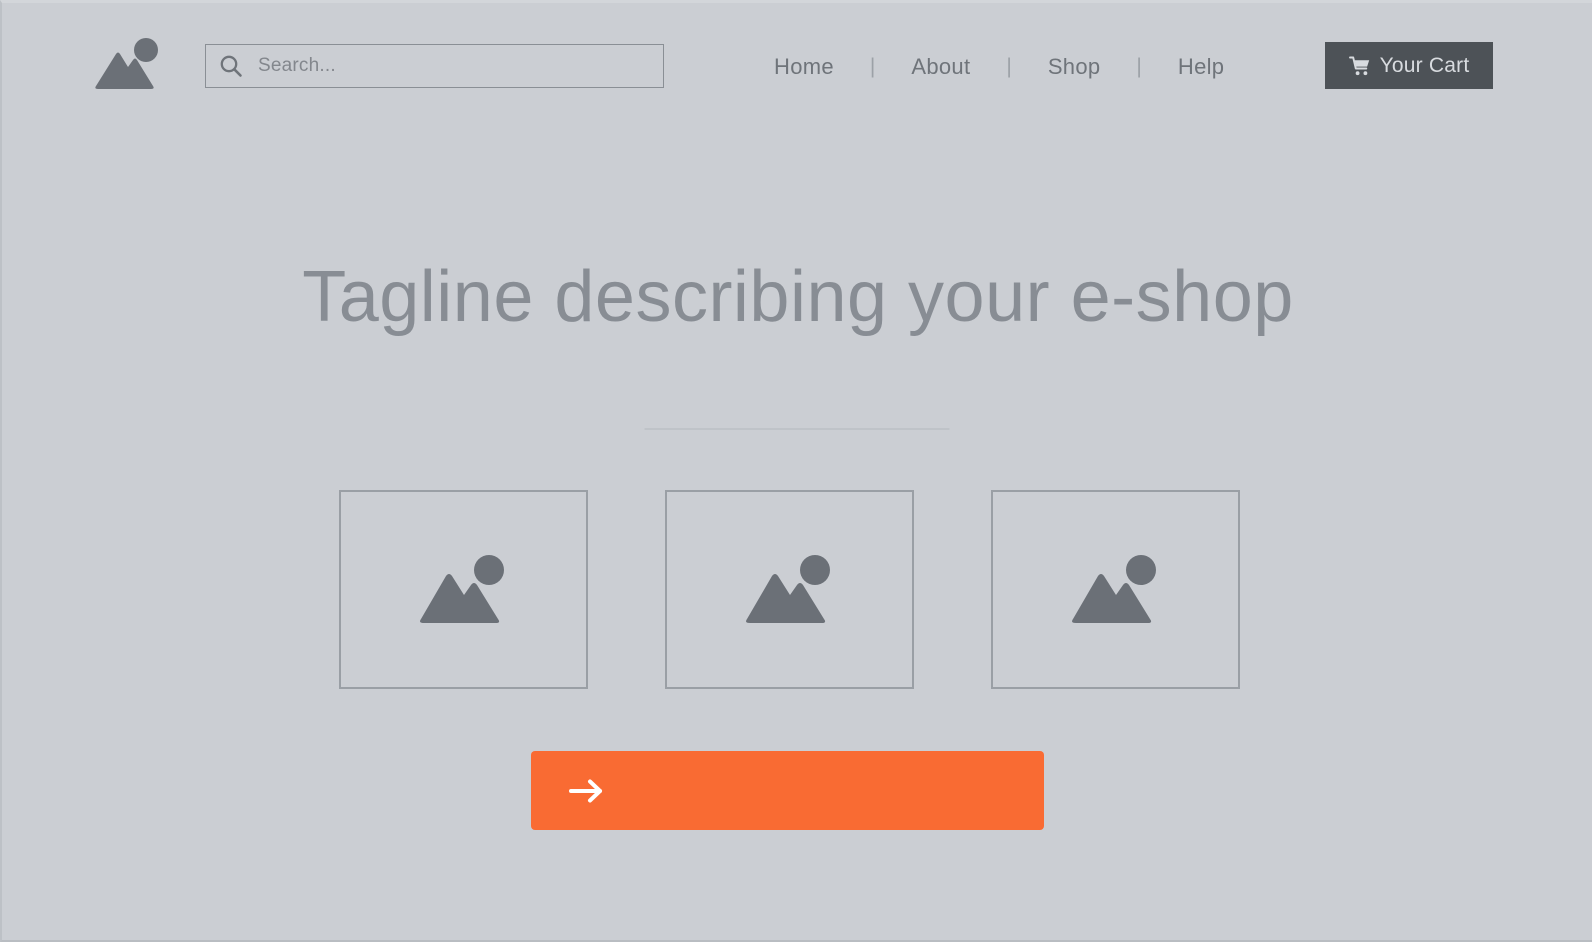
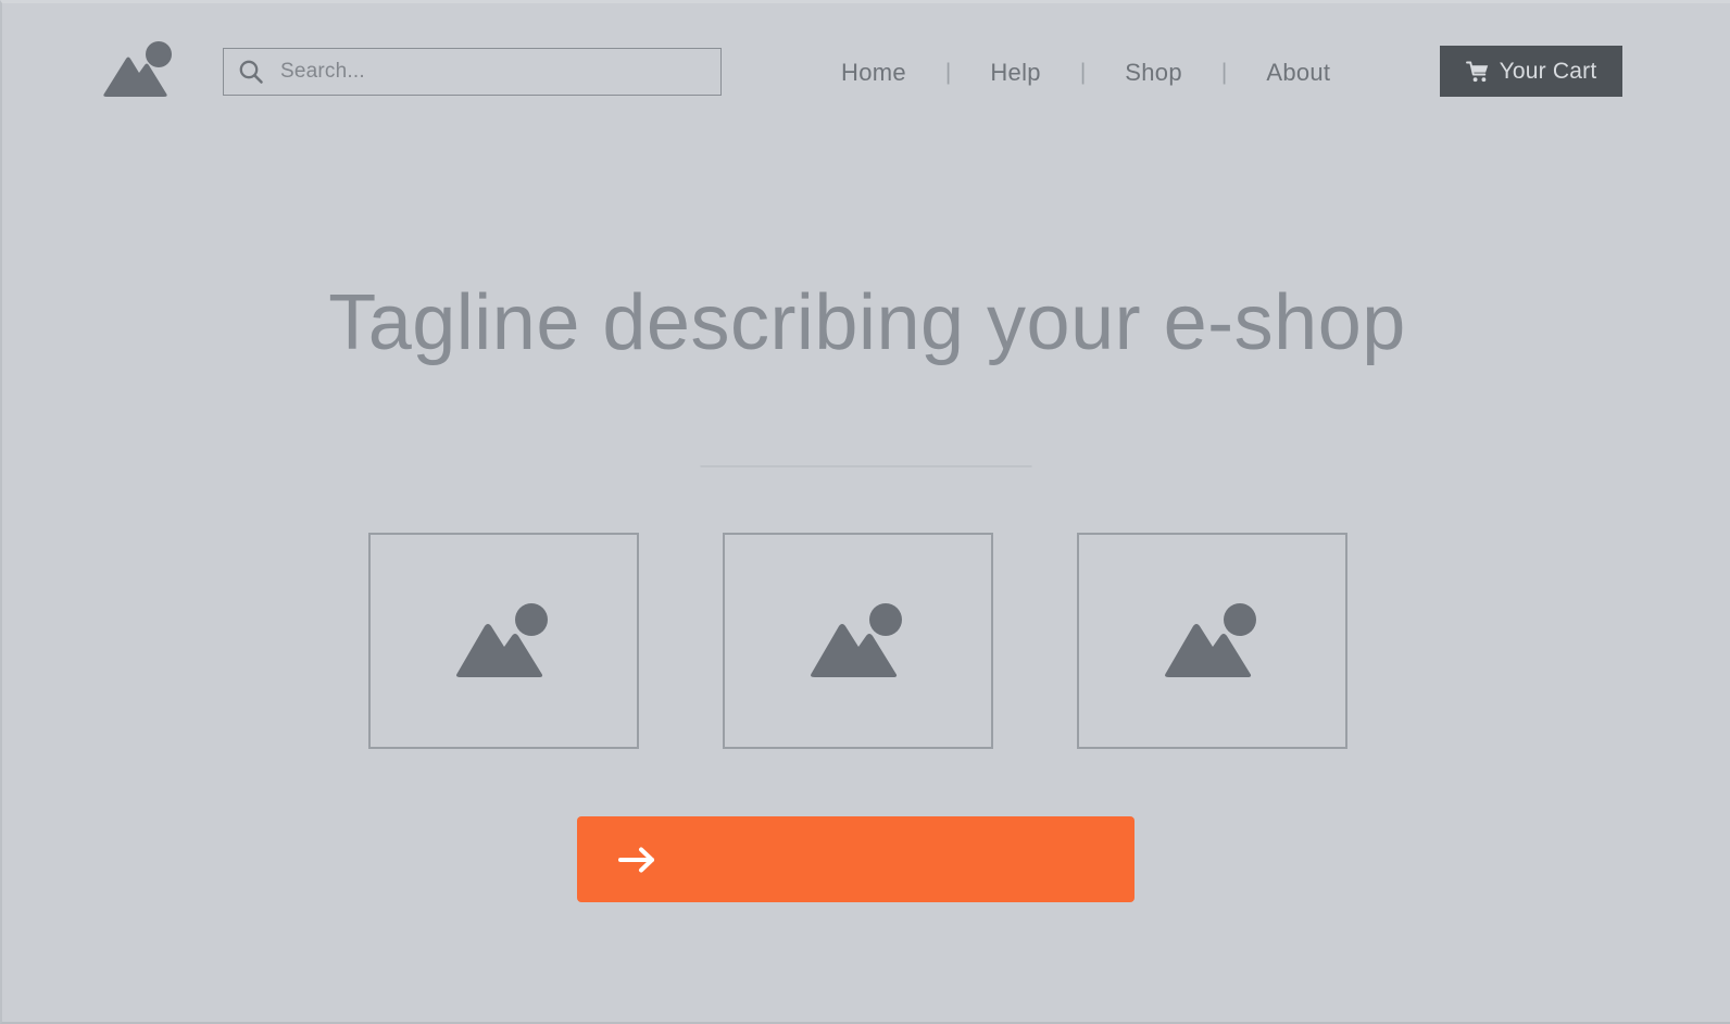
  Search...
  Home
  |
- About
+ Help
  |
  Shop
  |
- Help
+ About
  Your Cart
  Tagline describing your e-shop
